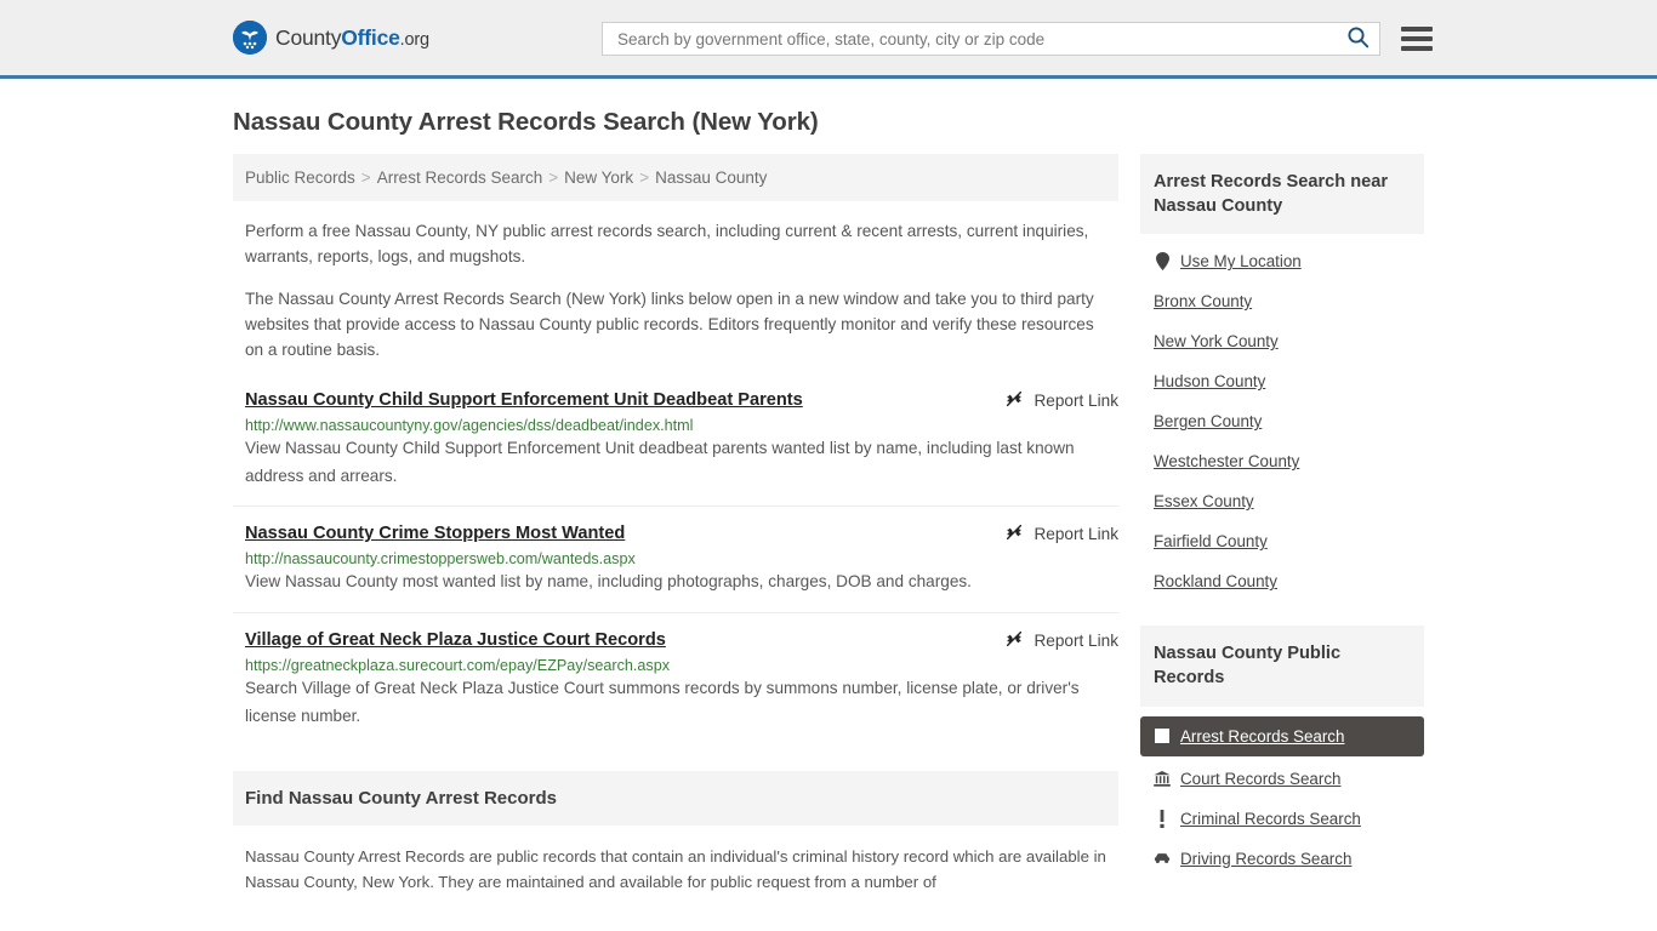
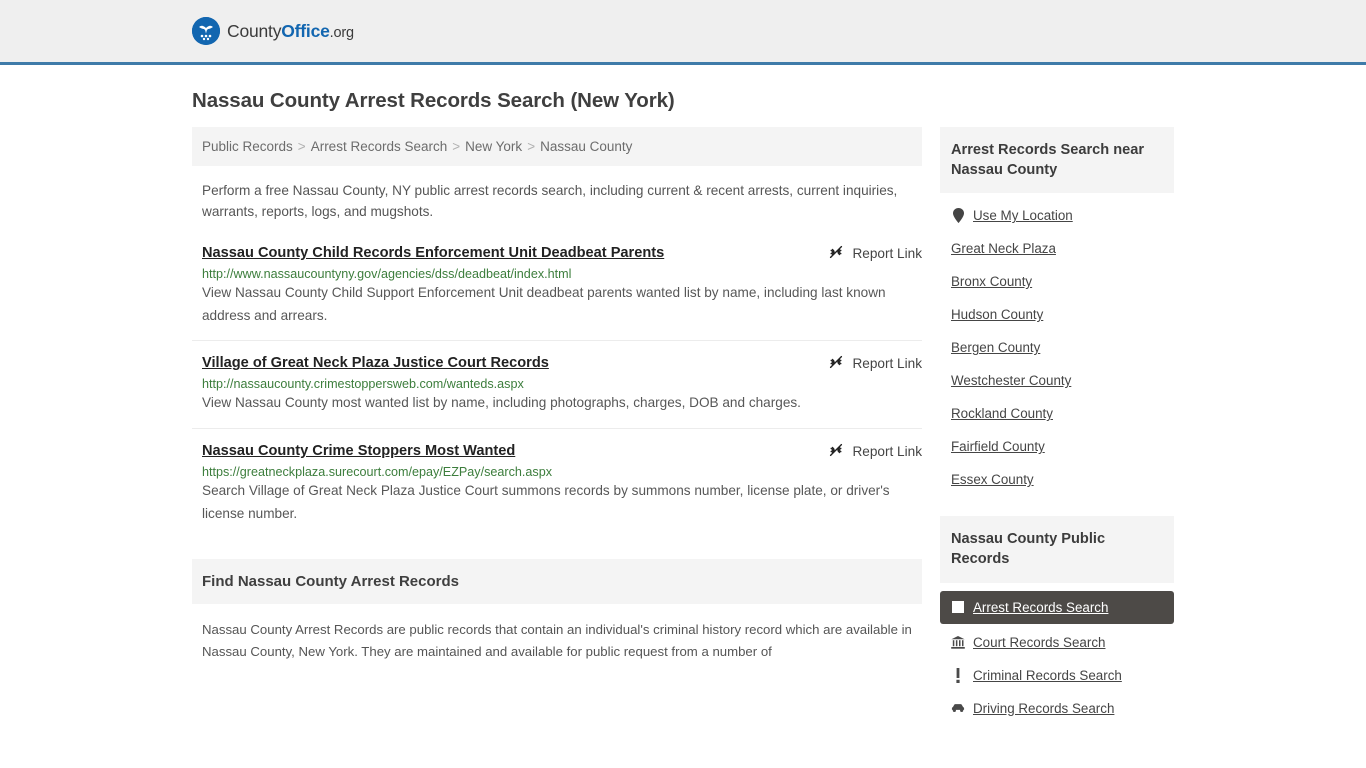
  CountyOffice.org
- Search by government office, state, county, city or zip code
  Nassau County Arrest Records Search (New York)
  Public Records > Arrest Records Search > New York > Nassau County
  Perform a free Nassau County, NY public arrest records search, including current & recent arrests, current inquiries, warrants, reports, logs, and mugshots.
- The Nassau County Arrest Records Search (New York) links below open in a new window and take you to third party websites that provide access to Nassau County public records. Editors frequently monitor and verify these resources on a routine basis.
- Nassau County Child Support Enforcement Unit Deadbeat Parents
+ Nassau County Child Records Enforcement Unit Deadbeat Parents
  Report Link
  http://www.nassaucountyny.gov/agencies/dss/deadbeat/index.html
  View Nassau County Child Support Enforcement Unit deadbeat parents wanted list by name, including last known address and arrears.
- Nassau County Crime Stoppers Most Wanted
+ Village of Great Neck Plaza Justice Court Records
  Report Link
  http://nassaucounty.crimestoppersweb.com/wanteds.aspx
  View Nassau County most wanted list by name, including photographs, charges, DOB and charges.
- Village of Great Neck Plaza Justice Court Records
+ Nassau County Crime Stoppers Most Wanted
  Report Link
  https://greatneckplaza.surecourt.com/epay/EZPay/search.aspx
  Search Village of Great Neck Plaza Justice Court summons records by summons number, license plate, or driver's license number.
  Find Nassau County Arrest Records
  Nassau County Arrest Records are public records that contain an individual's criminal history record which are available in Nassau County, New York. They are maintained and available for public request from a number of
  Arrest Records Search near Nassau County
  Use My Location
+ Great Neck Plaza
  Bronx County
- New York County
  Hudson County
  Bergen County
  Westchester County
- Essex County
+ Rockland County
  Fairfield County
- Rockland County
+ Essex County
  Nassau County Public Records
  Arrest Records Search
  Court Records Search
  Criminal Records Search
  Driving Records Search
